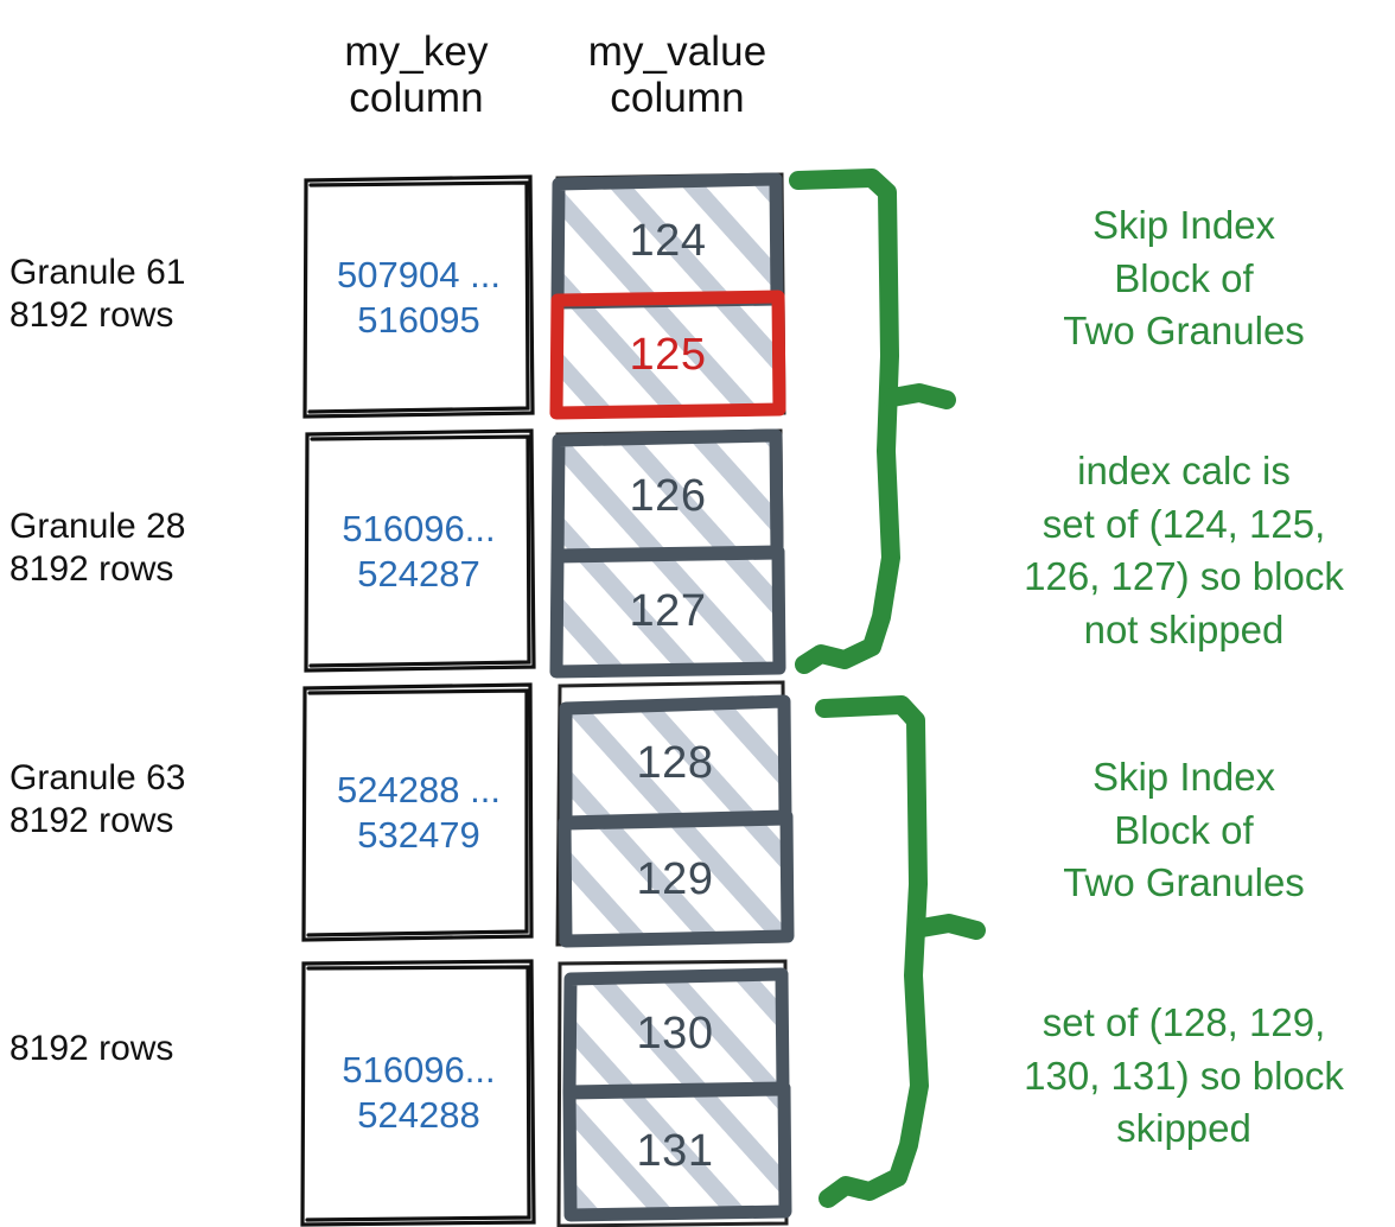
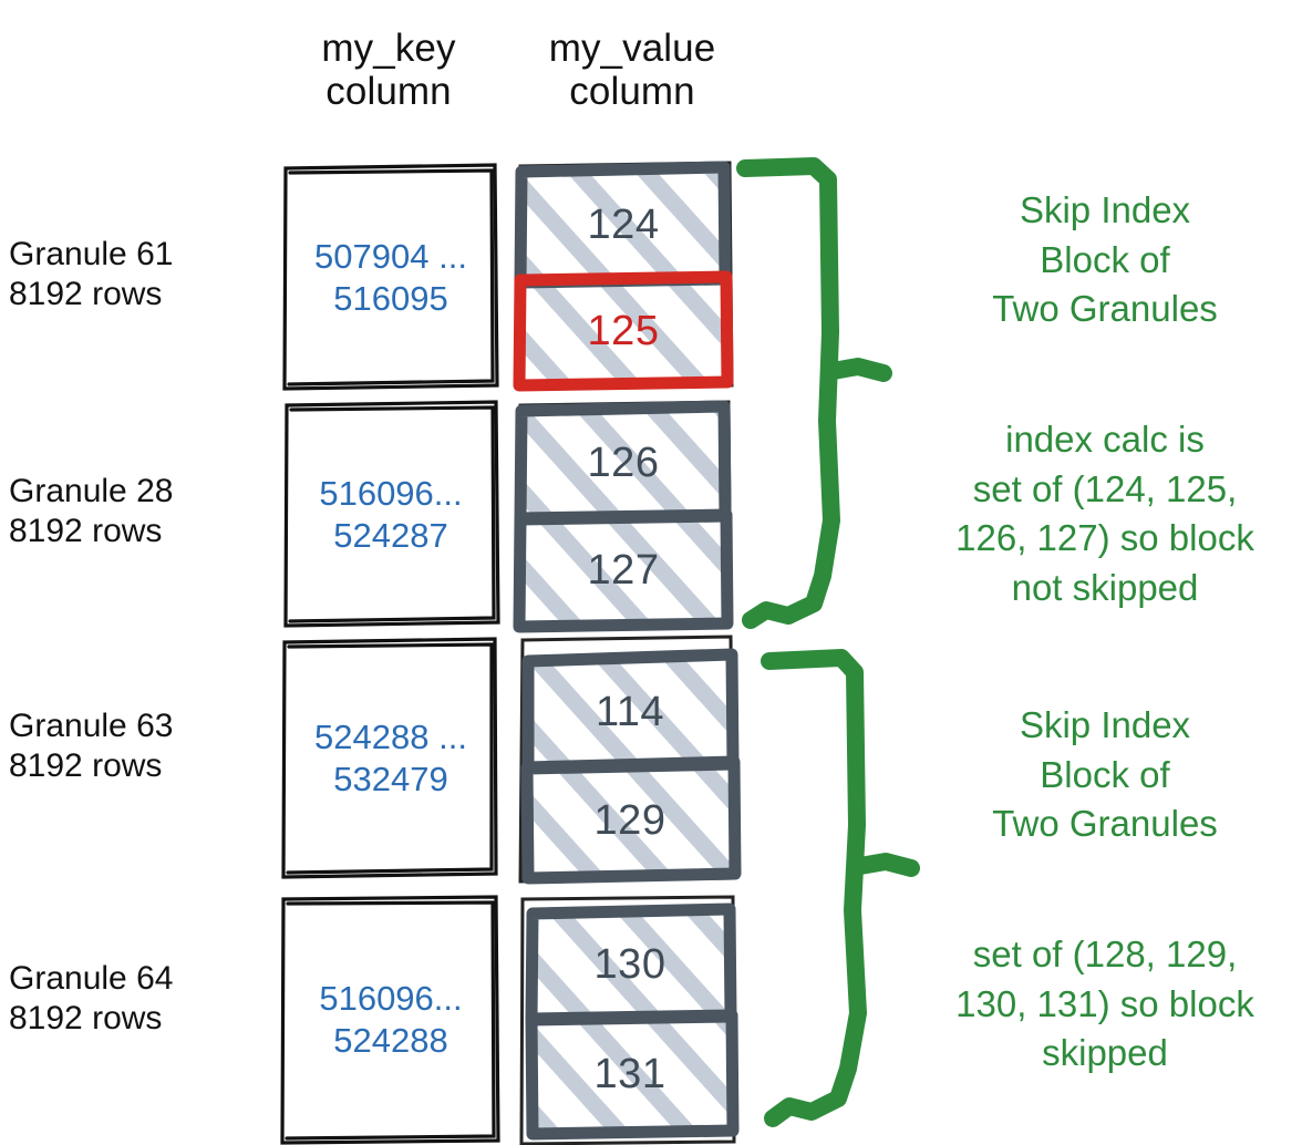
  my_key
  column
  my_value
  column
  Granule 61
  8192 rows
  507904 ...
  516095
  124
  125
  Granule 28
  8192 rows
  516096...
  524287
  126
  127
  Granule 63
  8192 rows
  524288 ...
  532479
- 128
+ 114
  129
+ Granule 64
  8192 rows
  516096...
  524288
  130
  131
  Skip Index
  Block of
  Two Granules
  index calc is
  set of (124, 125,
  126, 127) so block
  not skipped
  Skip Index
  Block of
  Two Granules
  set of (128, 129,
  130, 131) so block
  skipped
